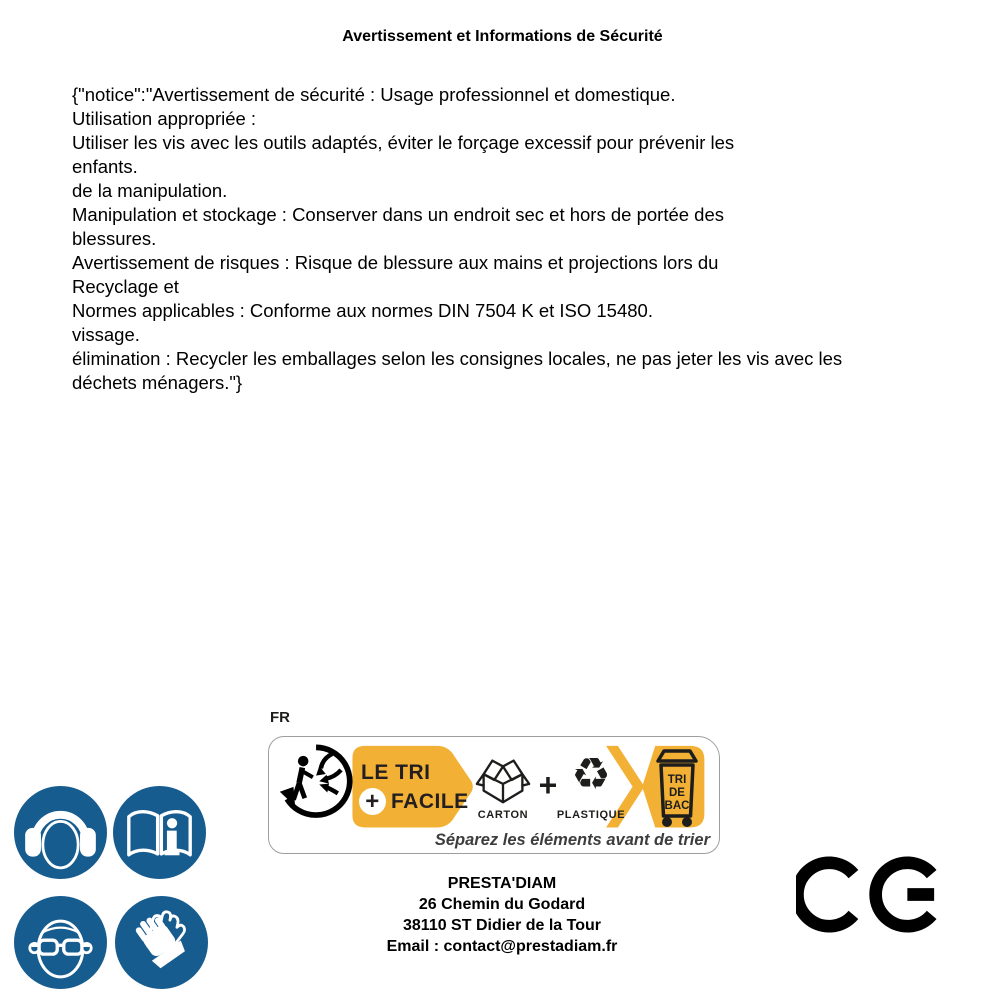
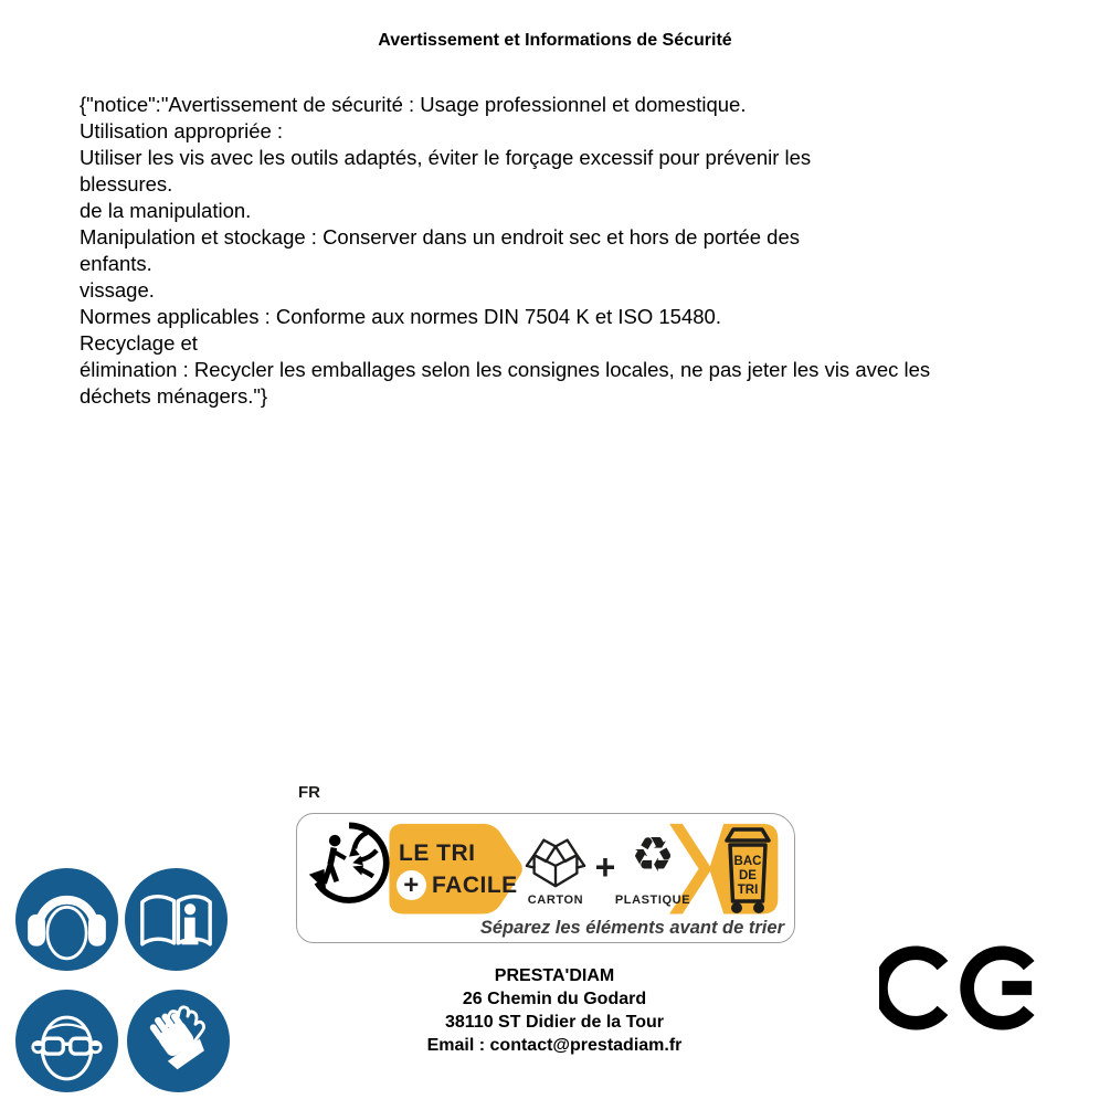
  Avertissement et Informations de Sécurité
  {"notice":"Avertissement de sécurité : Usage professionnel et domestique.
  Utilisation appropriée :
  Utiliser les vis avec les outils adaptés, éviter le forçage excessif pour prévenir les
- enfants.
+ blessures.
  de la manipulation.
  Manipulation et stockage : Conserver dans un endroit sec et hors de portée des
- blessures.
+ enfants.
- Avertissement de risques : Risque de blessure aux mains et projections lors du
- Recyclage et
+ vissage.
  Normes applicables : Conforme aux normes DIN 7504 K et ISO 15480.
- vissage.
+ Recyclage et
  élimination : Recycler les emballages selon les consignes locales, ne pas jeter les vis avec les
  déchets ménagers."}
  FR
  LE TRI
  +
  FACILE
  +
  ♻
  CARTON
  PLASTIQUE
- TRI
+ BAC
  DE
- BAC
+ TRI
  Séparez les éléments avant de trier
  PRESTA'DIAM
  26 Chemin du Godard
  38110 ST Didier de la Tour
  Email : contact@prestadiam.fr
